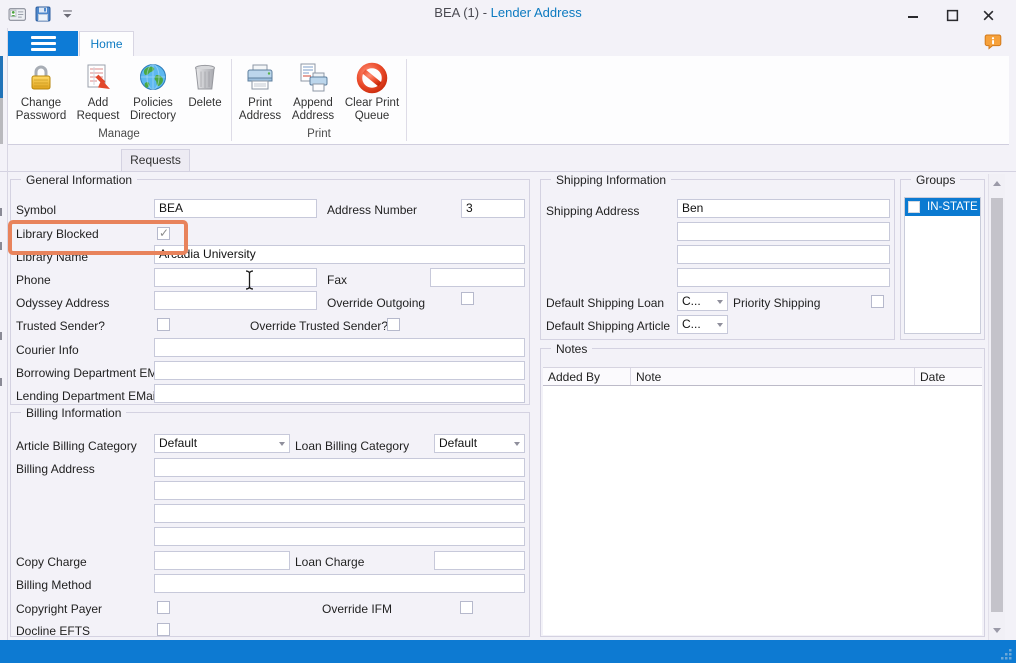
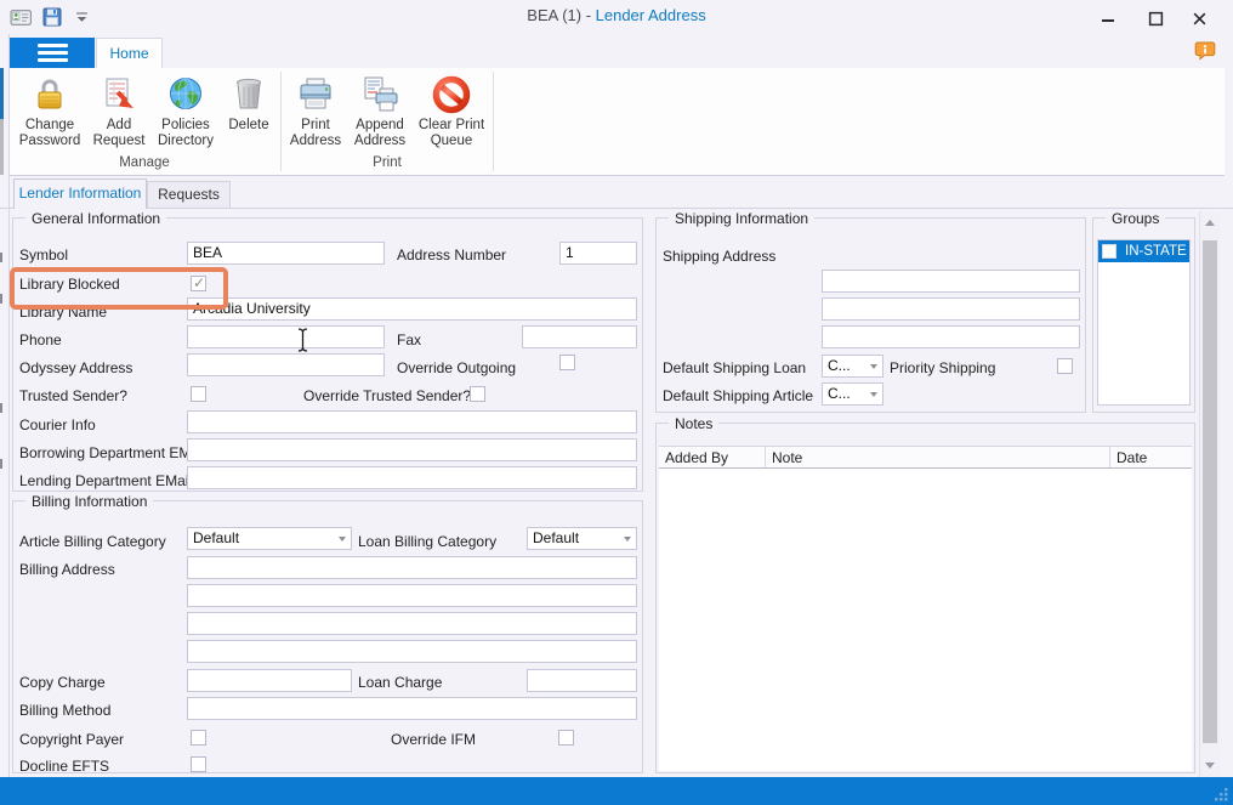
  BEA (1) - Lender Address
  Home
  Change
  Password
  Add
  Request
  Policies
  Directory
  Delete
  Manage
  Print
  Address
  Append
  Address
  Clear Print
  Queue
  Print
+ Lender Information
  Requests
  General Information
  Symbol
  BEA
  Address Number
- 3
+ 1
  Library Blocked
  Library Name
  Arcadia University
  Phone
  Fax
  Odyssey Address
  Override Outgoing
  Trusted Sender?
  Override Trusted Sender?
  Courier Info
  Borrowing Department EM
  Lending Department EMa
  Billing Information
  Article Billing Category
  Default
  Loan Billing Category
  Default
  Billing Address
  Copy Charge
  Loan Charge
  Billing Method
  Copyright Payer
  Override IFM
  Docline EFTS
  Shipping Information
  Shipping Address
- Ben
  Default Shipping Loan
  C...
  Priority Shipping
  Default Shipping Article
  C...
  Groups
  IN-STATE
  Notes
  Added By
  Note
  Date
